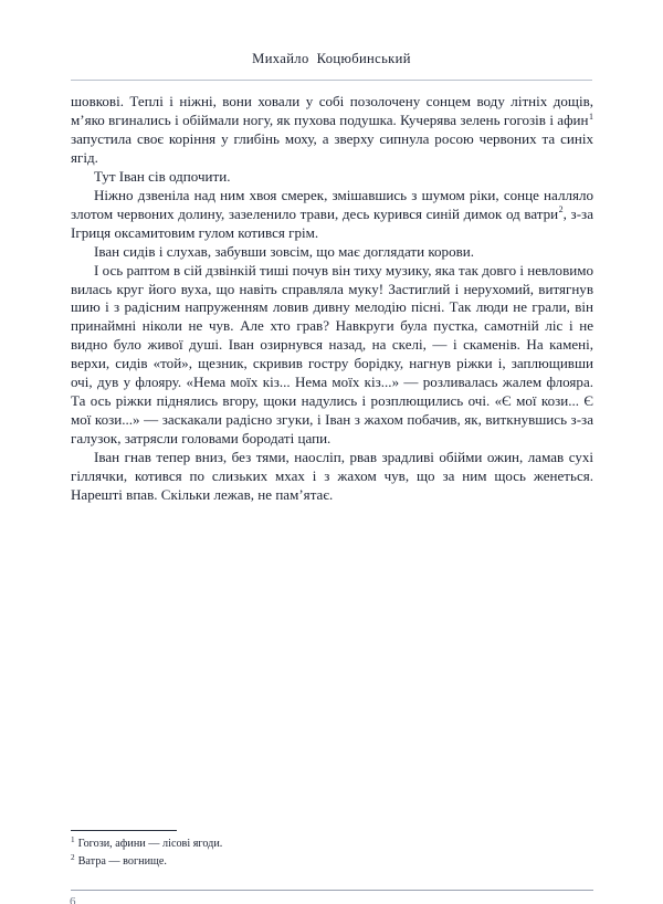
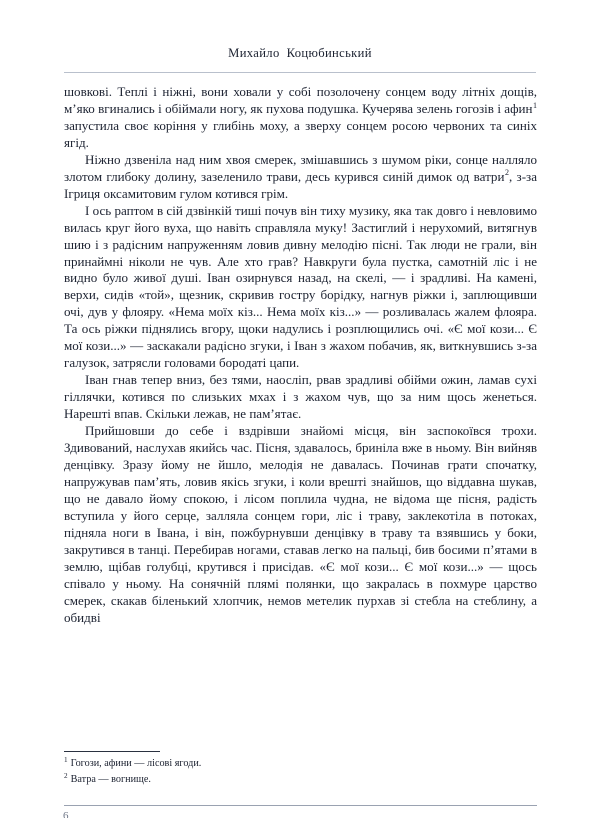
  Михайло Коцюбинський
- шовкові. Теплі і ніжні, вони ховали у собі позолочену сонцем воду літніх дощів, м’яко вгинались і обіймали ногу, як пухова подушка. Кучерява зелень гогозів і афин1 запустила своє коріння у глибінь моху, а зверху сипнула росою червоних та синіх ягід.
+ шовкові. Теплі і ніжні, вони ховали у собі позолочену сонцем воду літніх дощів, м’яко вгинались і обіймали ногу, як пухова подушка. Кучерява зелень гогозів і афин1 запустила своє коріння у глибінь моху, а зверху сонцем росою червоних та синіх ягід.
- Тут Іван сів одпочити.
- Ніжно дзвеніла над ним хвоя смерек, змішавшись з шумом ріки, сонце налляло злотом червоних долину, зазеленило трави, десь курився синій димок од ватри2, з-за Ігриця оксамитовим гулом котився грім.
+ Ніжно дзвеніла над ним хвоя смерек, змішавшись з шумом ріки, сонце налляло злотом глибоку долину, зазеленило трави, десь курився синій димок од ватри2, з-за Ігриця оксамитовим гулом котився грім.
- Іван сидів і слухав, забувши зовсім, що має доглядати корови.
- І ось раптом в сій дзвінкій тиші почув він тиху музику, яка так довго і невловимо вилась круг його вуха, що навіть справляла муку! Застиглий і нерухомий, витягнув шию і з радісним напруженням ловив дивну мелодію пісні. Так люди не грали, він принаймні ніколи не чув. Але хто грав? Навкруги була пустка, самотній ліс і не видно було живої душі. Іван озирнувся назад, на скелі, — і скаменів. На камені, верхи, сидів «той», щезник, скривив гостру борідку, нагнув ріжки і, заплющивши очі, дув у флояру. «Нема моїх кіз... Нема моїх кіз...» — розливалась жалем флояра. Та ось ріжки піднялись вгору, щоки надулись і розплющились очі. «Є мої кози... Є мої кози...» — заскакали радісно згуки, і Іван з жахом побачив, як, виткнувшись з-за галузок, затрясли головами бородаті цапи.
+ І ось раптом в сій дзвінкій тиші почув він тиху музику, яка так довго і невловимо вилась круг його вуха, що навіть справляла муку! Застиглий і нерухомий, витягнув шию і з радісним напруженням ловив дивну мелодію пісні. Так люди не грали, він принаймні ніколи не чув. Але хто грав? Навкруги була пустка, самотній ліс і не видно було живої душі. Іван озирнувся назад, на скелі, — і зрадливі. На камені, верхи, сидів «той», щезник, скривив гостру борідку, нагнув ріжки і, заплющивши очі, дув у флояру. «Нема моїх кіз... Нема моїх кіз...» — розливалась жалем флояра. Та ось ріжки піднялись вгору, щоки надулись і розплющились очі. «Є мої кози... Є мої кози...» — заскакали радісно згуки, і Іван з жахом побачив, як, виткнувшись з-за галузок, затрясли головами бородаті цапи.
  Іван гнав тепер вниз, без тями, наосліп, рвав зрадливі обійми ожин, ламав сухі гіллячки, котився по слизьких мхах і з жахом чув, що за ним щось женеться. Нарешті впав. Скільки лежав, не пам’ятає.
+ Прийшовши до себе і вздрівши знайомі місця, він заспокоївся трохи. Здивований, наслухав якийсь час. Пісня, здавалось, бриніла вже в ньому. Він вийняв денцівку. Зразу йому не йшло, мелодія не давалась. Починав грати спочатку, напружував пам’ять, ловив якісь згуки, і коли врешті знайшов, що віддавна шукав, що не давало йому спокою, і лісом поплила чудна, не відома ще пісня, радість вступила у його серце, залляла сонцем гори, ліс і траву, заклекотіла в потоках, підняла ноги в Івана, і він, пожбурнувши денцівку в траву та взявшись у боки, закрутився в танці. Перебирав ногами, ставав легко на пальці, бив босими п’ятами в землю, щібав голубці, крутився і присідав. «Є мої кози... Є мої кози...» — щось співало у ньому. На сонячній плямі полянки, що закралась в похмуре царство смерек, скакав біленький хлопчик, немов метелик пурхав зі стебла на стеблину, а обидві
  1 Гогози, афини — лісові ягоди.
  2 Ватра — вогнище.
  6
